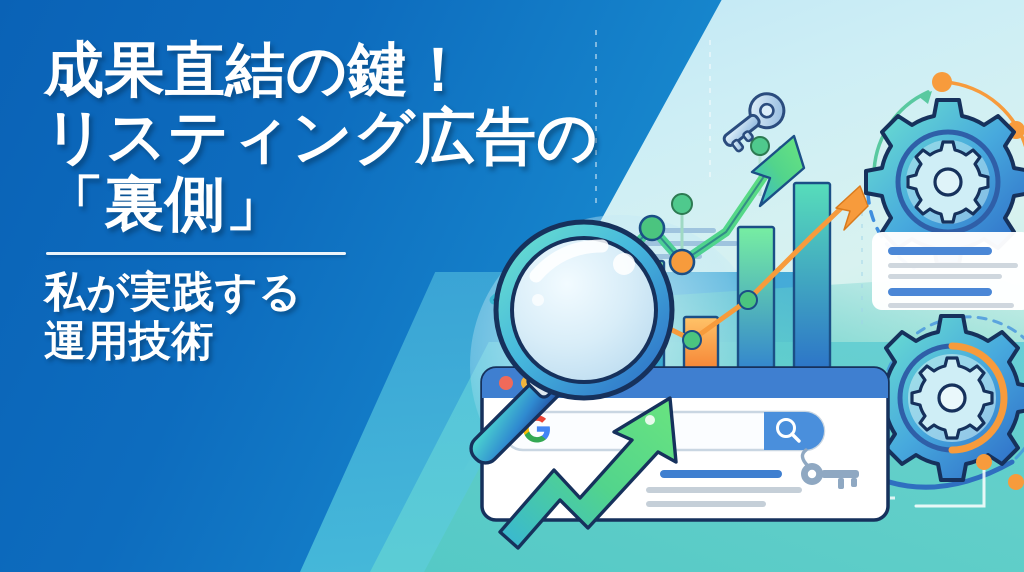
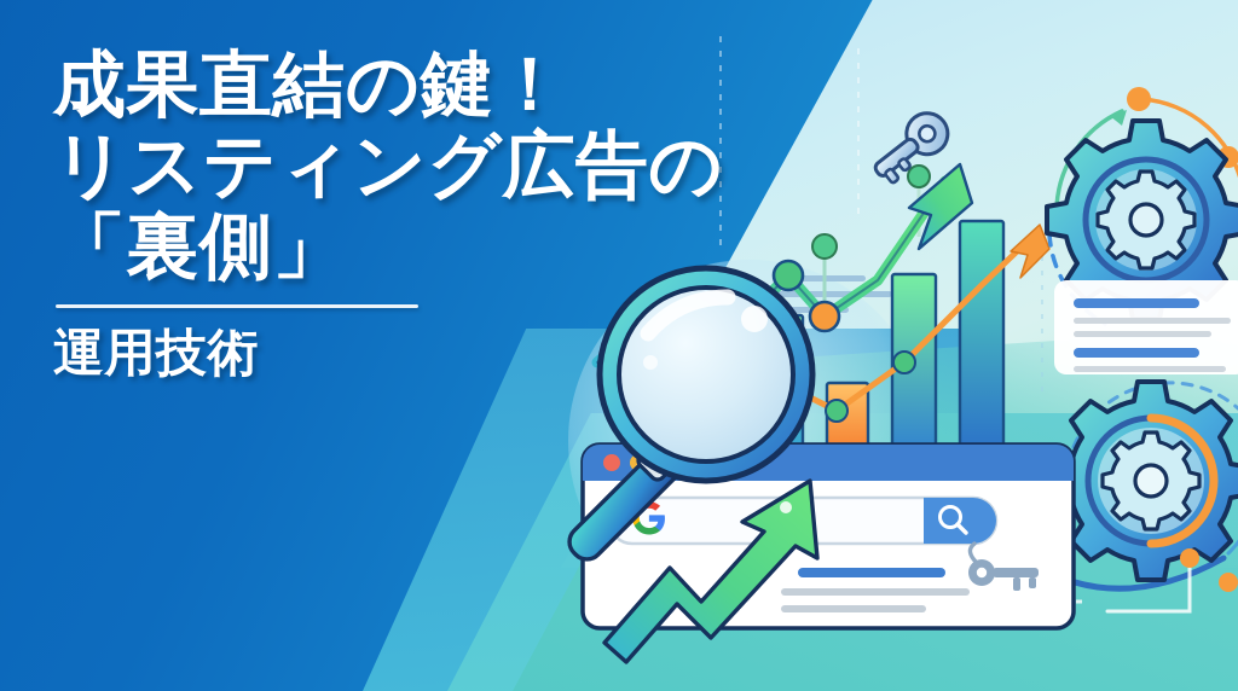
  成果直結の鍵！
  リスティング広告の
  「裏側」
- 私が実践する
  運用技術
